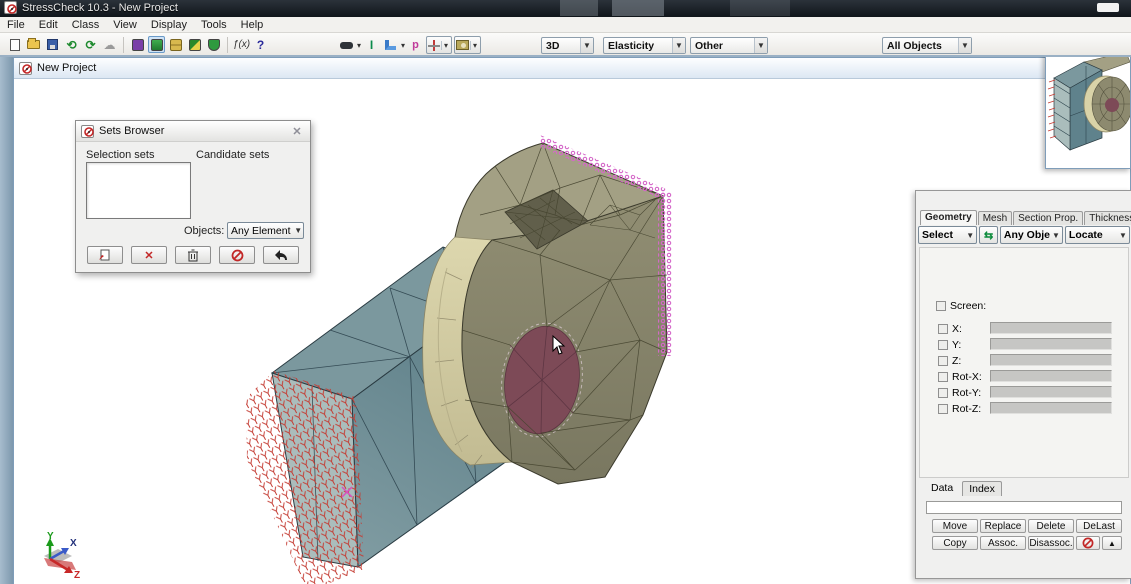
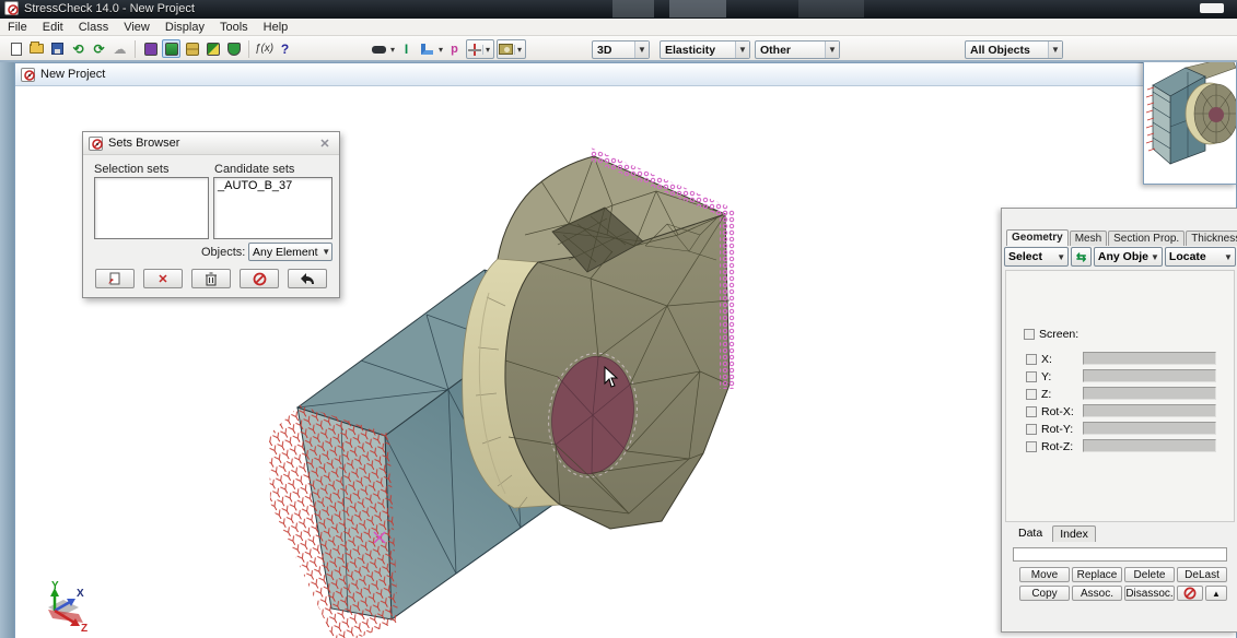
- StressCheck 10.3 - New Project
+ StressCheck 14.0 - New Project
  File
  Edit
  Class
  View
  Display
  Tools
  Help
  ⟲
  ⟳
  ☁
  ƒ(x)
  ?
  ▾
  I
  ▾
  p
  ▾
  ▾
  3D
  ▼
  Elasticity
  ▼
  Other
  ▼
  All Objects
  ▼
  New Project
  Y
  X
  Z
  Sets Browser
  ✕
  Selection sets
  Candidate sets
+ _AUTO_B_37
  Objects:
  Any Element
  ▼
  ✕
  Geometry
  Mesh
  Section Prop.
  Thicknes
  Select
  ▼
  ⇆
  Any Obje
  ▼
  Locate
  ▼
  Screen:
  X:
  Y:
  Z:
  Rot-X:
  Rot-Y:
  Rot-Z:
  Data
  Index
  Move
  Replace
  Delete
  DeLast
  Copy
  Assoc.
  Disassoc.
  ▲
